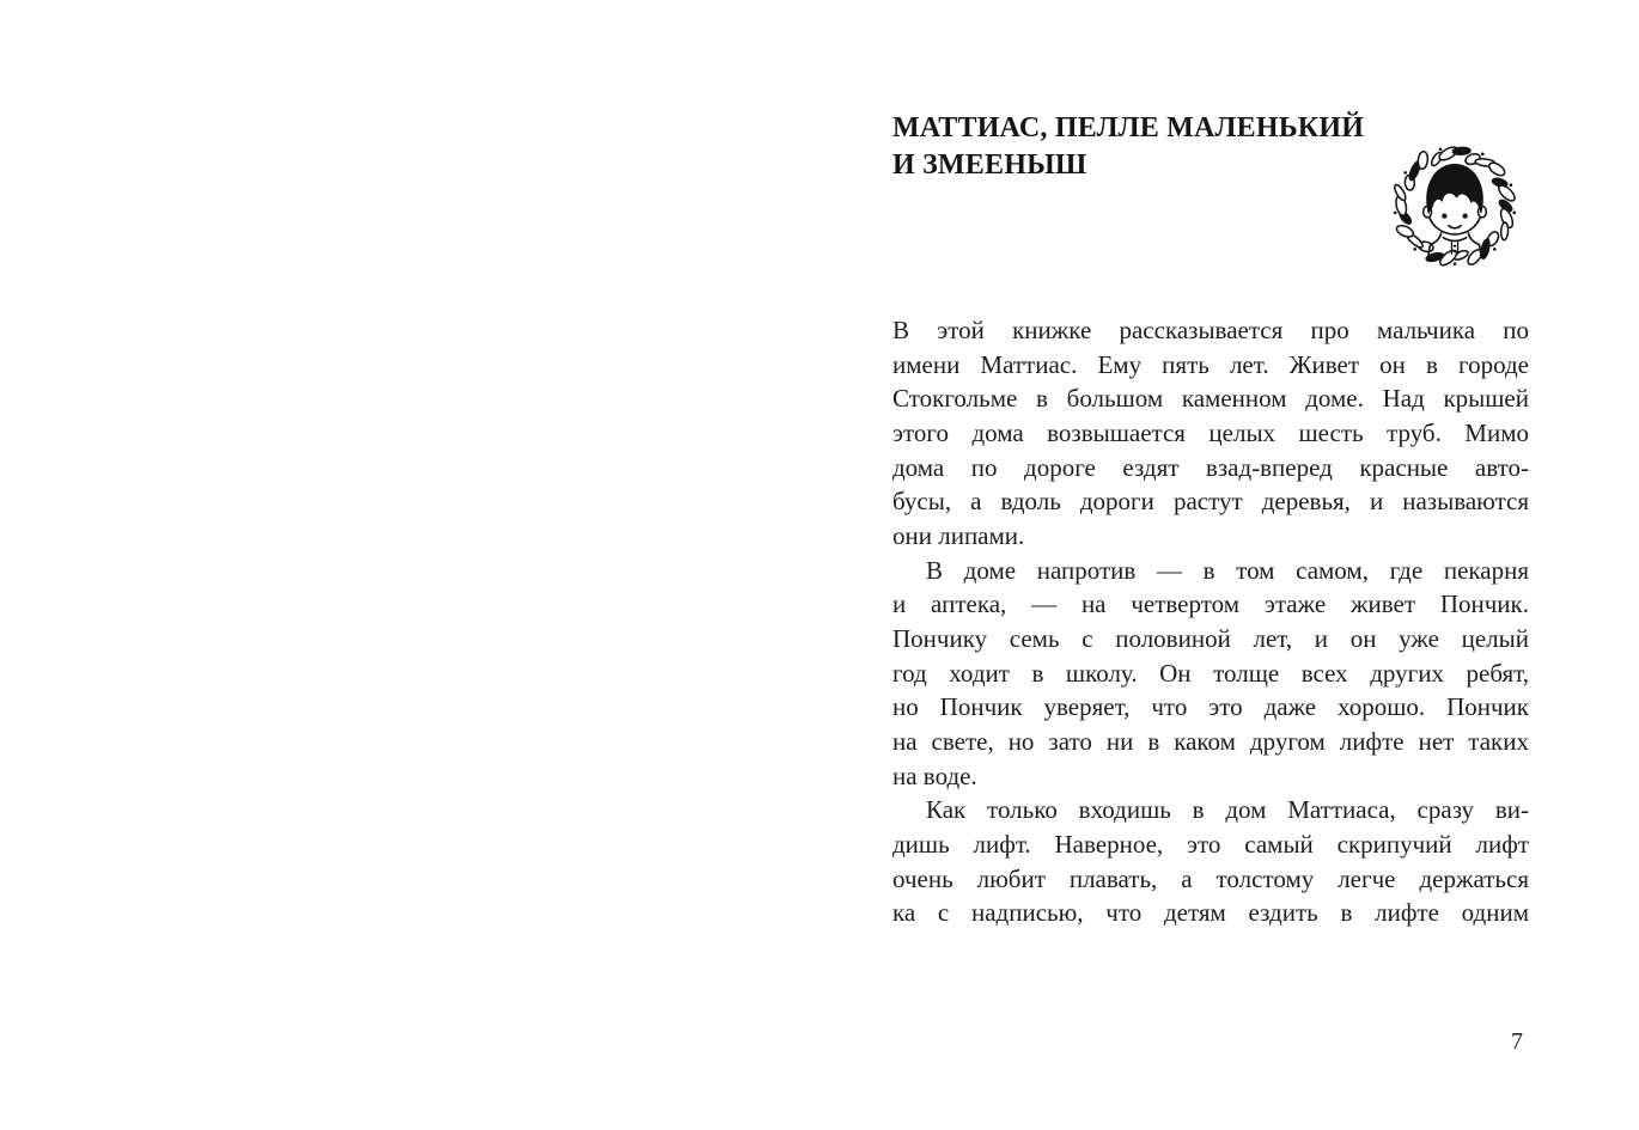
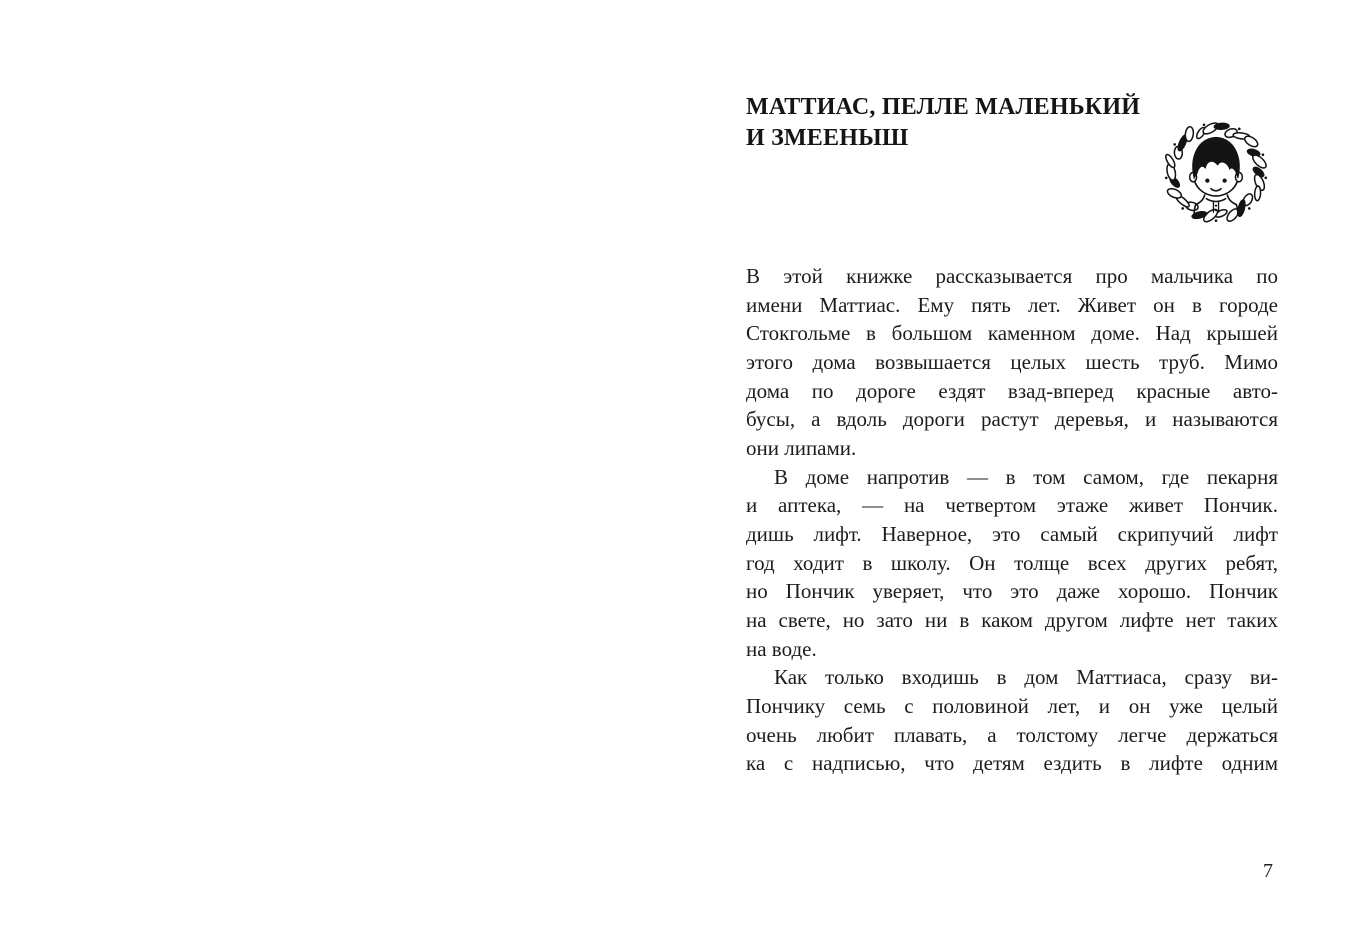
  МАТТИАС, ПЕЛЛЕ МАЛЕНЬКИЙ
  И ЗМЕЕНЫШ
  В этой книжке рассказывается про мальчика по
  имени Маттиас. Ему пять лет. Живет он в городе
  Стокгольме в большом каменном доме. Над крышей
  этого дома возвышается целых шесть труб. Мимо
  дома по дороге ездят взад-вперед красные авто-
  бусы, а вдоль дороги растут деревья, и называются
  они липами.
  В доме напротив — в том самом, где пекарня
  и аптека, — на четвертом этаже живет Пончик.
- Пончику семь с половиной лет, и он уже целый
+ дишь лифт. Наверное, это самый скрипучий лифт
  год ходит в школу. Он толще всех других ребят,
  но Пончик уверяет, что это даже хорошо. Пончик
  на свете, но зато ни в каком другом лифте нет таких
  на воде.
  Как только входишь в дом Маттиаса, сразу ви-
- дишь лифт. Наверное, это самый скрипучий лифт
+ Пончику семь с половиной лет, и он уже целый
  очень любит плавать, а толстому легче держаться
  ка с надписью, что детям ездить в лифте одним
  7
